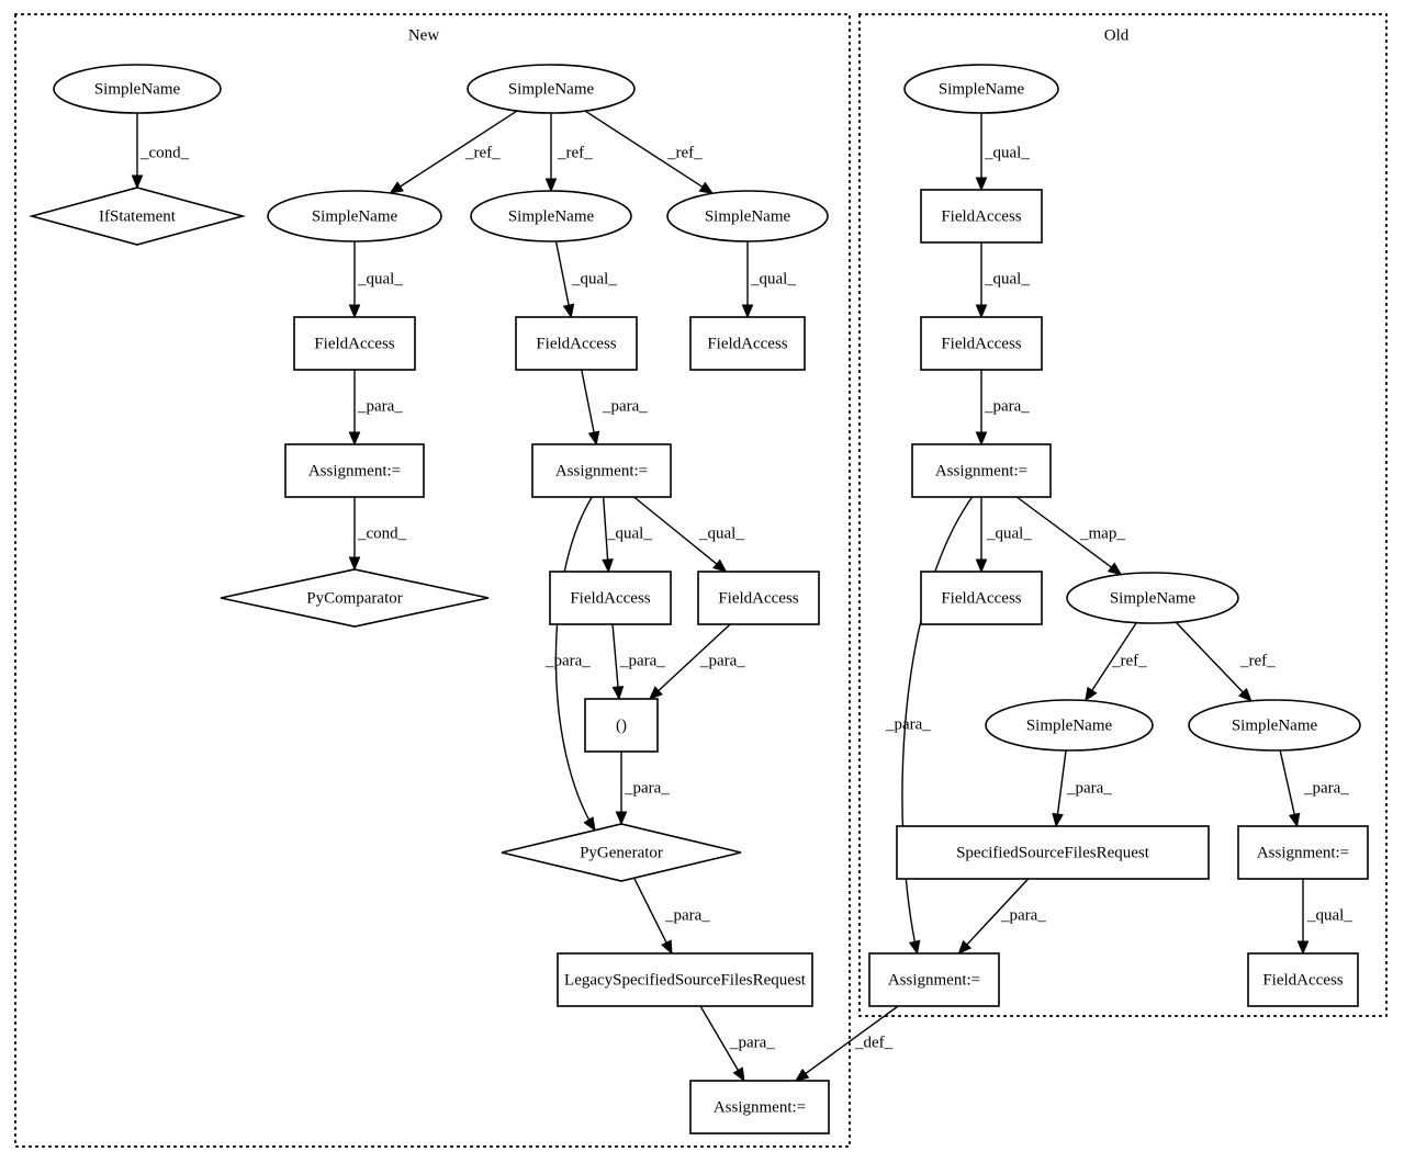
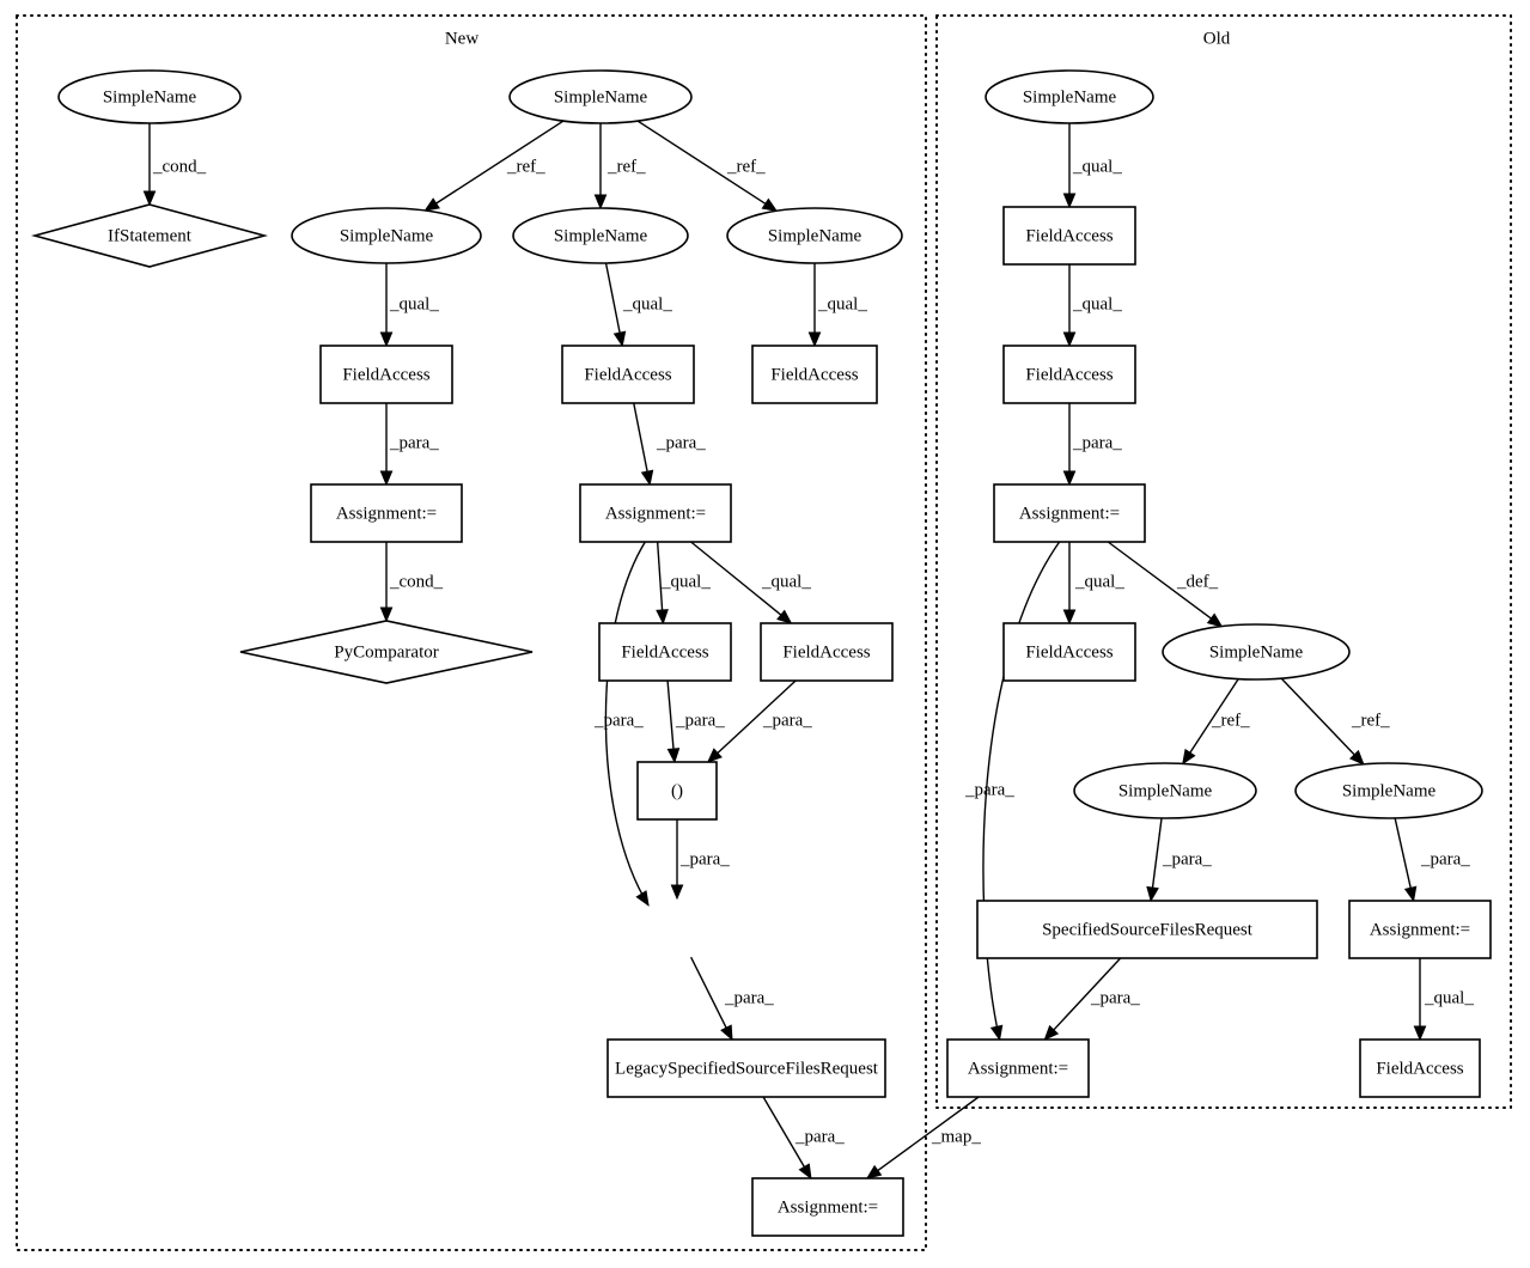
  New
  Old
  _cond_
  _ref_
  _ref_
  _ref_
  _qual_
  _qual_
  _qual_
  _para_
  _para_
  _cond_
  _qual_
  _qual_
  _para_
  _para_
  _para_
  _para_
  _para_
  _para_
  _qual_
  _qual_
  _para_
  _qual_
- _map_
+ _def_
  _para_
  _ref_
  _ref_
  _para_
  _para_
  _para_
  _qual_
- _def_
+ _map_
  SimpleName
  IfStatement
  SimpleName
  SimpleName
  SimpleName
  SimpleName
  FieldAccess
  FieldAccess
  FieldAccess
  Assignment:=
  Assignment:=
  PyComparator
  FieldAccess
  FieldAccess
  ()
- PyGenerator
  LegacySpecifiedSourceFilesRequest
  Assignment:=
  SimpleName
  FieldAccess
  FieldAccess
  Assignment:=
  FieldAccess
  SimpleName
  SimpleName
  SimpleName
  SpecifiedSourceFilesRequest
  Assignment:=
  Assignment:=
  FieldAccess
